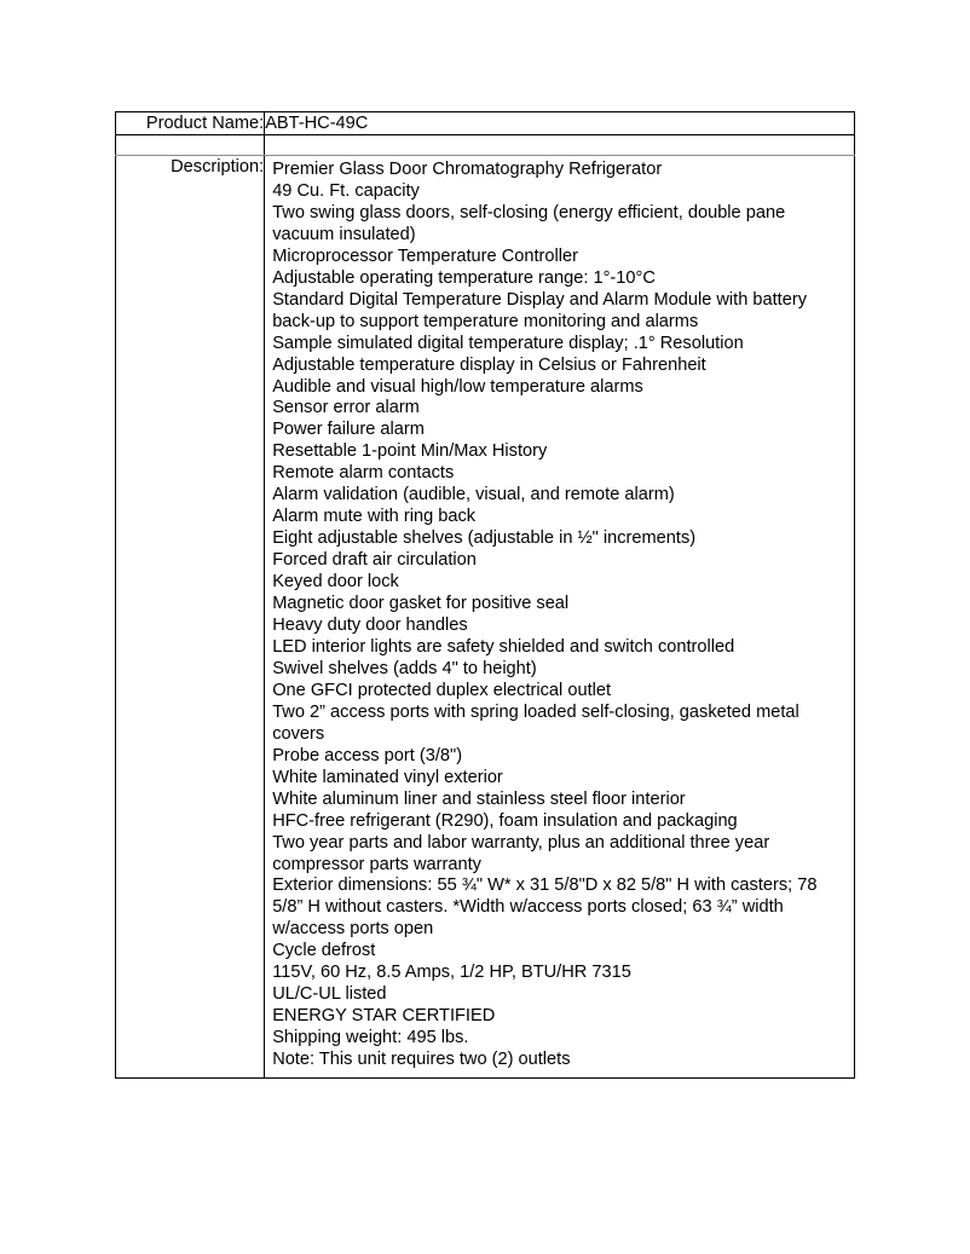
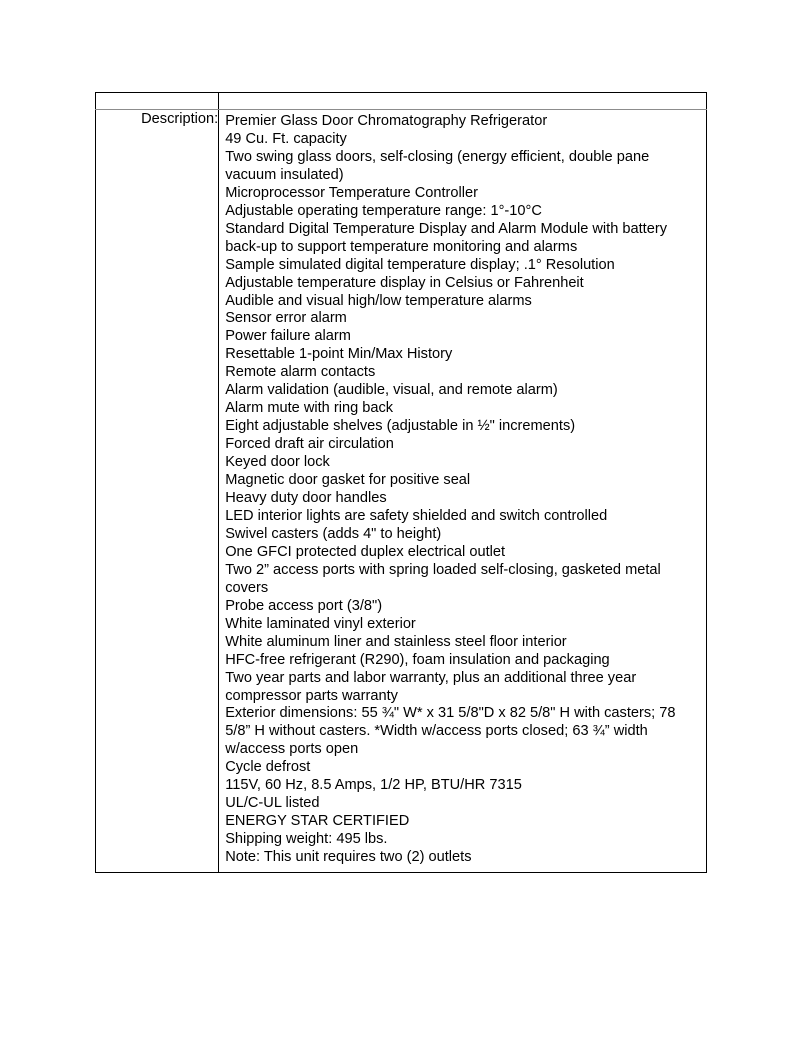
- Product Name:	ABT-HC-49C
- Description:	Premier Glass Door Chromatography Refrigerator49 Cu. Ft. capacityTwo swing glass doors, self-closing (energy efficient, double pane vacuum insulated)Microprocessor Temperature ControllerAdjustable operating temperature range: 1°-10°CStandard Digital Temperature Display and Alarm Module with battery back-up to support temperature monitoring and alarmsSample simulated digital temperature display; .1° ResolutionAdjustable temperature display in Celsius or FahrenheitAudible and visual high/low temperature alarmsSensor error alarmPower failure alarmResettable 1-point Min/Max HistoryRemote alarm contactsAlarm validation (audible, visual, and remote alarm)Alarm mute with ring backEight adjustable shelves (adjustable in ½" increments)Forced draft air circulationKeyed door lockMagnetic door gasket for positive sealHeavy duty door handlesLED interior lights are safety shielded and switch controlledSwivel shelves (adds 4" to height)One GFCI protected duplex electrical outletTwo 2” access ports with spring loaded self-closing, gasketed metal coversProbe access port (3/8")White laminated vinyl exteriorWhite aluminum liner and stainless steel floor interiorHFC-free refrigerant (R290), foam insulation and packagingTwo year parts and labor warranty, plus an additional three year compressor parts warrantyExterior dimensions: 55 ¾" W* x 31 5/8"D x 82 5/8" H with casters; 78 5/8” H without casters. *Width w/access ports closed; 63 ¾” width w/access ports openCycle defrost115V, 60 Hz, 8.5 Amps, 1/2 HP, BTU/HR 7315UL/C-UL listedENERGY STAR CERTIFIEDShipping weight: 495 lbs.Note: This unit requires two (2) outlets
+ Description:	Premier Glass Door Chromatography Refrigerator49 Cu. Ft. capacityTwo swing glass doors, self-closing (energy efficient, double pane vacuum insulated)Microprocessor Temperature ControllerAdjustable operating temperature range: 1°-10°CStandard Digital Temperature Display and Alarm Module with battery back-up to support temperature monitoring and alarmsSample simulated digital temperature display; .1° ResolutionAdjustable temperature display in Celsius or FahrenheitAudible and visual high/low temperature alarmsSensor error alarmPower failure alarmResettable 1-point Min/Max HistoryRemote alarm contactsAlarm validation (audible, visual, and remote alarm)Alarm mute with ring backEight adjustable shelves (adjustable in ½" increments)Forced draft air circulationKeyed door lockMagnetic door gasket for positive sealHeavy duty door handlesLED interior lights are safety shielded and switch controlledSwivel casters (adds 4" to height)One GFCI protected duplex electrical outletTwo 2” access ports with spring loaded self-closing, gasketed metal coversProbe access port (3/8")White laminated vinyl exteriorWhite aluminum liner and stainless steel floor interiorHFC-free refrigerant (R290), foam insulation and packagingTwo year parts and labor warranty, plus an additional three year compressor parts warrantyExterior dimensions: 55 ¾" W* x 31 5/8"D x 82 5/8" H with casters; 78 5/8” H without casters. *Width w/access ports closed; 63 ¾” width w/access ports openCycle defrost115V, 60 Hz, 8.5 Amps, 1/2 HP, BTU/HR 7315UL/C-UL listedENERGY STAR CERTIFIEDShipping weight: 495 lbs.Note: This unit requires two (2) outlets
